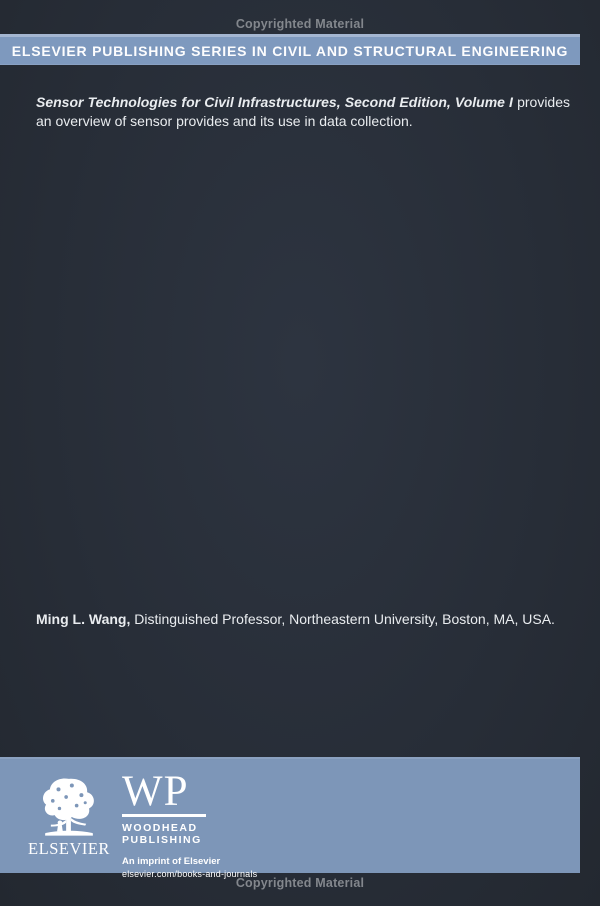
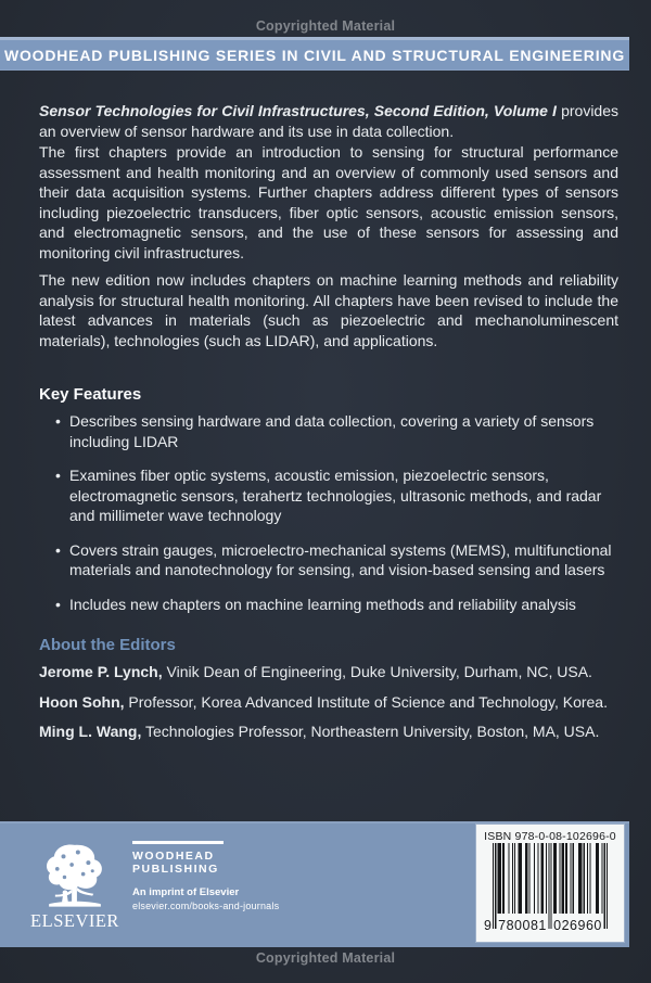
  Copyrighted Material
- ELSEVIER PUBLISHING SERIES IN CIVIL AND STRUCTURAL ENGINEERING
+ WOODHEAD PUBLISHING SERIES IN CIVIL AND STRUCTURAL ENGINEERING
- Sensor Technologies for Civil Infrastructures, Second Edition, Volume I provides an overview of sensor provides and its use in data collection.
+ Sensor Technologies for Civil Infrastructures, Second Edition, Volume I provides an overview of sensor hardware and its use in data collection.
+ The first chapters provide an introduction to sensing for structural performance assessment and health monitoring and an overview of commonly used sensors and their data acquisition systems. Further chapters address different types of sensors including piezoelectric transducers, fiber optic sensors, acoustic emission sensors, and electromagnetic sensors, and the use of these sensors for assessing and monitoring civil infrastructures.
+ The new edition now includes chapters on machine learning methods and reliability analysis for structural health monitoring. All chapters have been revised to include the latest advances in materials (such as piezoelectric and mechanoluminescent materials), technologies (such as LIDAR), and applications.
+ Key Features
+ Describes sensing hardware and data collection, covering a variety of sensors including LIDAR
+ Examines fiber optic systems, acoustic emission, piezoelectric sensors, electromagnetic sensors, terahertz technologies, ultrasonic methods, and radar and millimeter wave technology
+ Covers strain gauges, microelectro-mechanical systems (MEMS), multifunctional materials and nanotechnology for sensing, and vision-based sensing and lasers
+ Includes new chapters on machine learning methods and reliability analysis
+ About the Editors
+ Jerome P. Lynch, Vinik Dean of Engineering, Duke University, Durham, NC, USA.
+ Hoon Sohn, Professor, Korea Advanced Institute of Science and Technology, Korea.
- Ming L. Wang, Distinguished Professor, Northeastern University, Boston, MA, USA.
+ Ming L. Wang, Technologies Professor, Northeastern University, Boston, MA, USA.
  ELSEVIER
- WP
  WOODHEAD
  PUBLISHING
  An imprint of Elsevier
  elsevier.com/books-and-journals
+ ISBN 978-0-08-102696-0
+ 9
+ 780081
+ 026960
  Copyrighted Material
